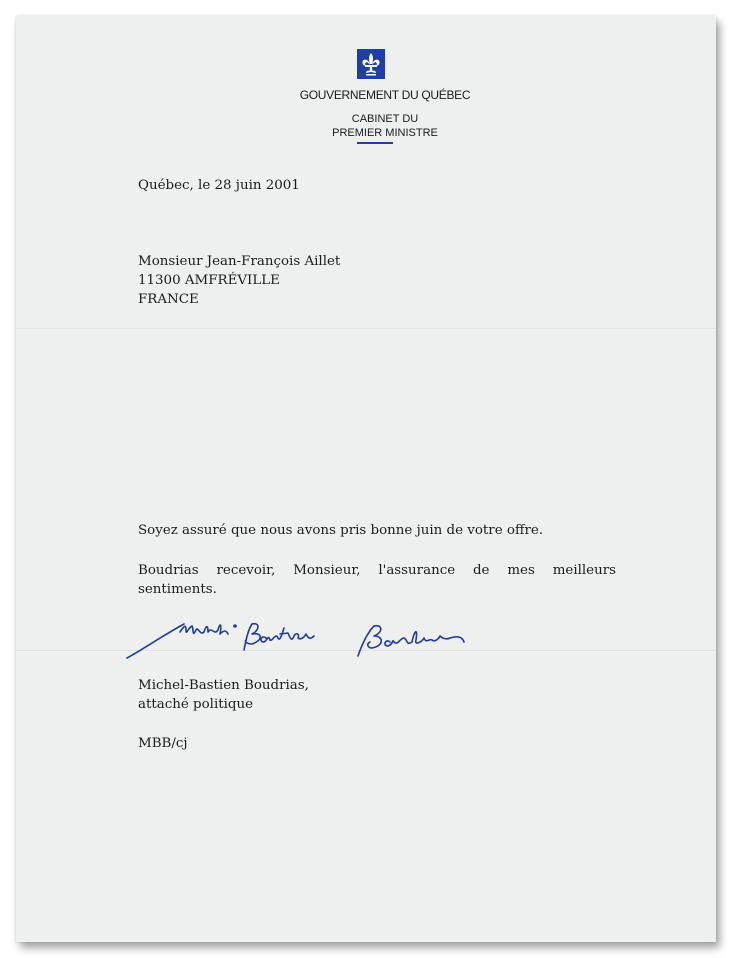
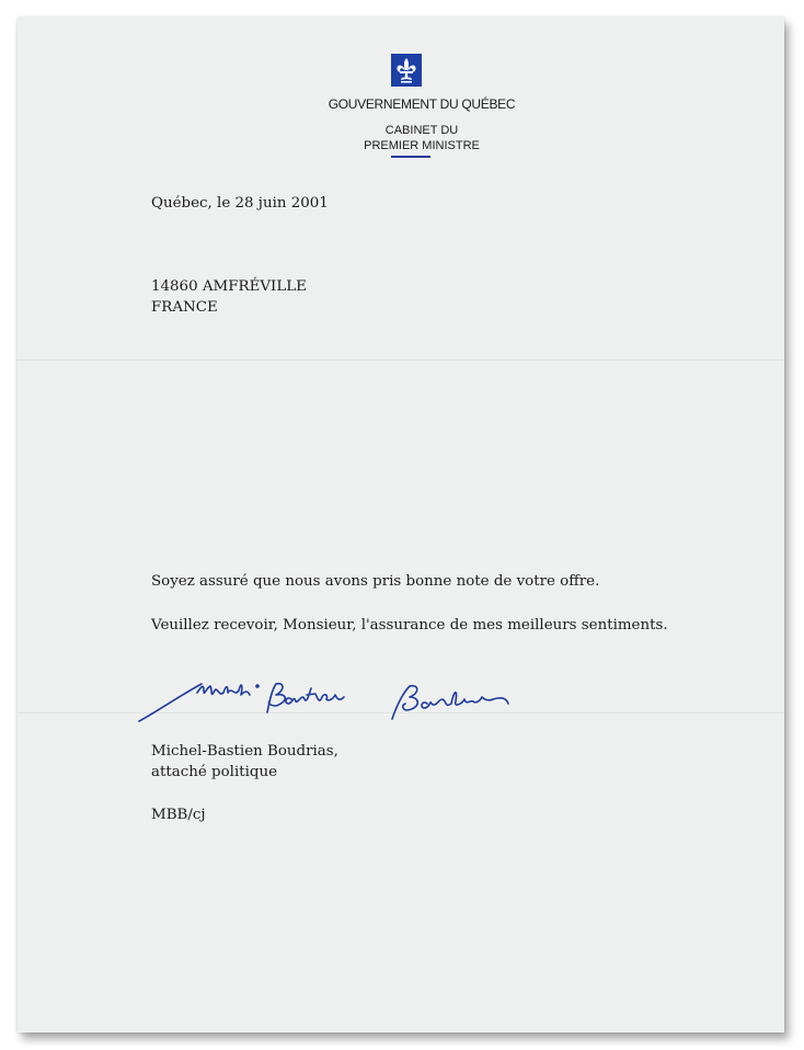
  GOUVERNEMENT DU QUÉBEC
  CABINET DU
  PREMIER MINISTRE
  Québec, le 28 juin 2001
- Monsieur Jean-François Aillet
- 11300 AMFRÉVILLE
+ 14860 AMFRÉVILLE
  FRANCE
- Soyez assuré que nous avons pris bonne juin de votre offre.
+ Soyez assuré que nous avons pris bonne note de votre offre.
- Boudrias recevoir, Monsieur, l'assurance de mes meilleurs sentiments.
+ Veuillez recevoir, Monsieur, l'assurance de mes meilleurs sentiments.
  Michel-Bastien Boudrias,
  attaché politique
  MBB/cj
